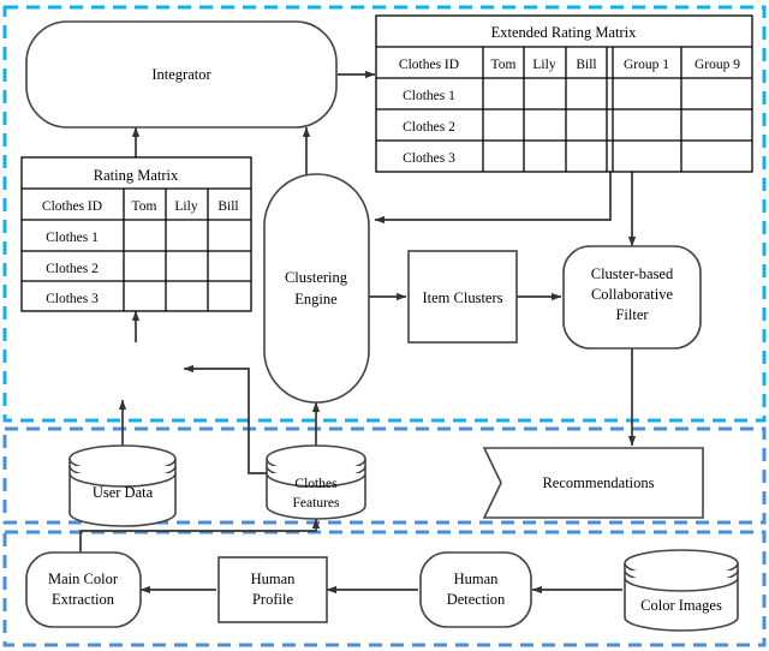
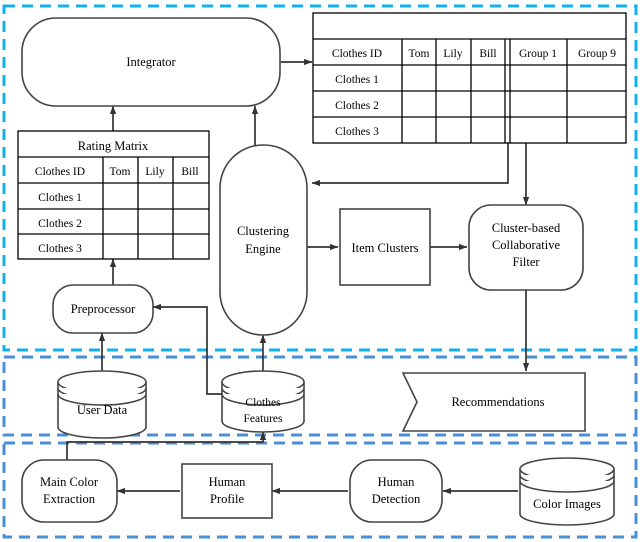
  Integrator
- Extended Rating Matrix
  Clothes ID
  Tom
  Lily
  Bill
  Group 1
  Group 9
  Clothes 1
  Clothes 2
  Clothes 3
  Rating Matrix
  Clothes ID
  Tom
  Lily
  Bill
  Clothes 1
  Clothes 2
  Clothes 3
  Clustering
  Engine
  Item Clusters
  Cluster-based
  Collaborative
  Filter
+ Preprocessor
  User Data
  Clothes
  Features
  Recommendations
  Main Color
  Extraction
  Human
  Profile
  Human
  Detection
  Color Images
